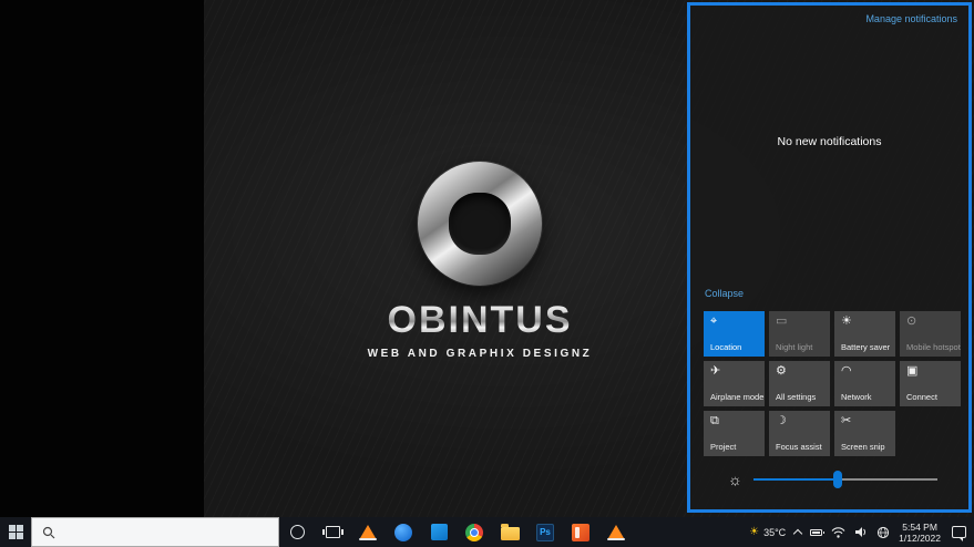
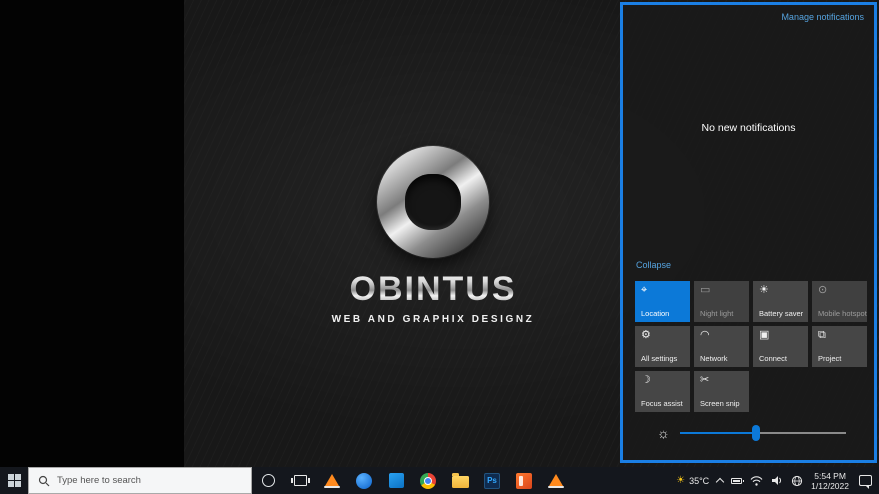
  OBINTUS
  WEB AND GRAPHIX DESIGNZ
  Manage notifications
  No new notifications
  Collapse
  ⌖
  Location
  ▭
  Night light
  ☀
  Battery saver
  ⊙
  Mobile hotspot
- ✈
- Airplane mode
  ⚙
  All settings
  ◠
  Network
  ▣
  Connect
  ⧉
  Project
  ☽
  Focus assist
  ✂
  Screen snip
  ☼
+ Type here to search
  Ps
  ☀
  35°C
  5:54 PM
  1/12/2022
